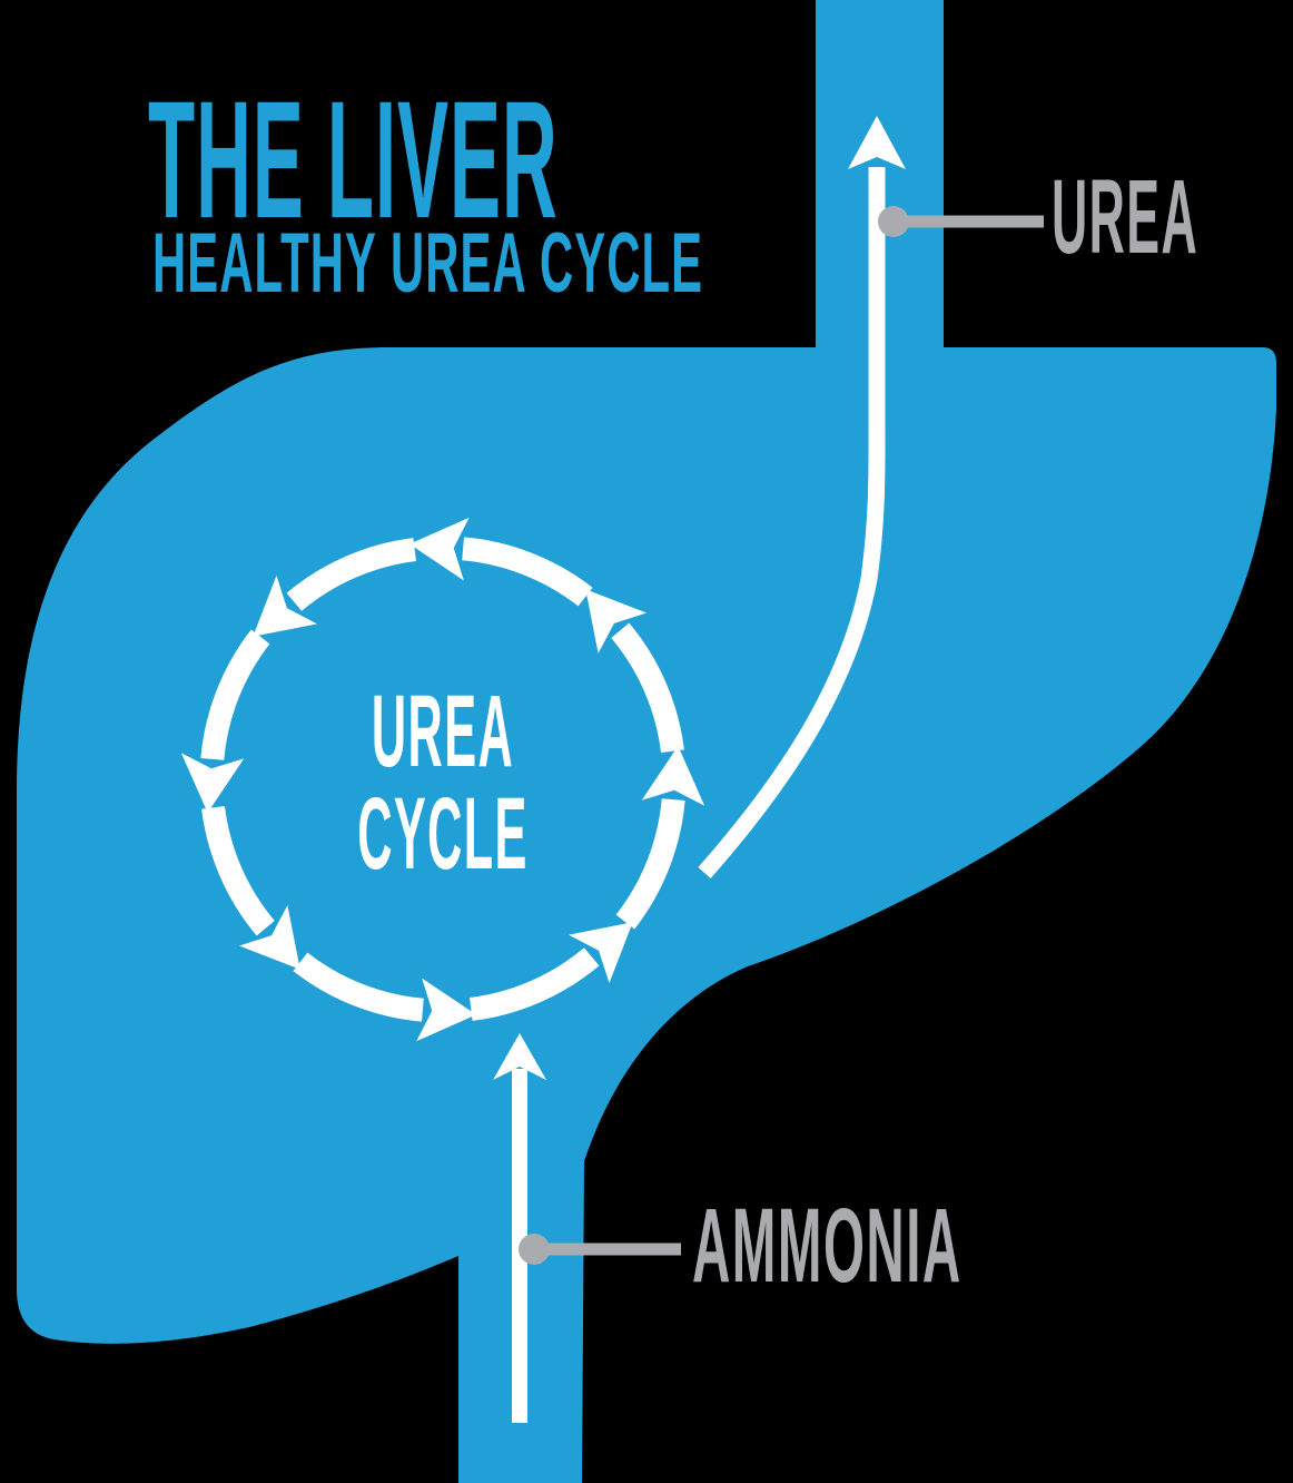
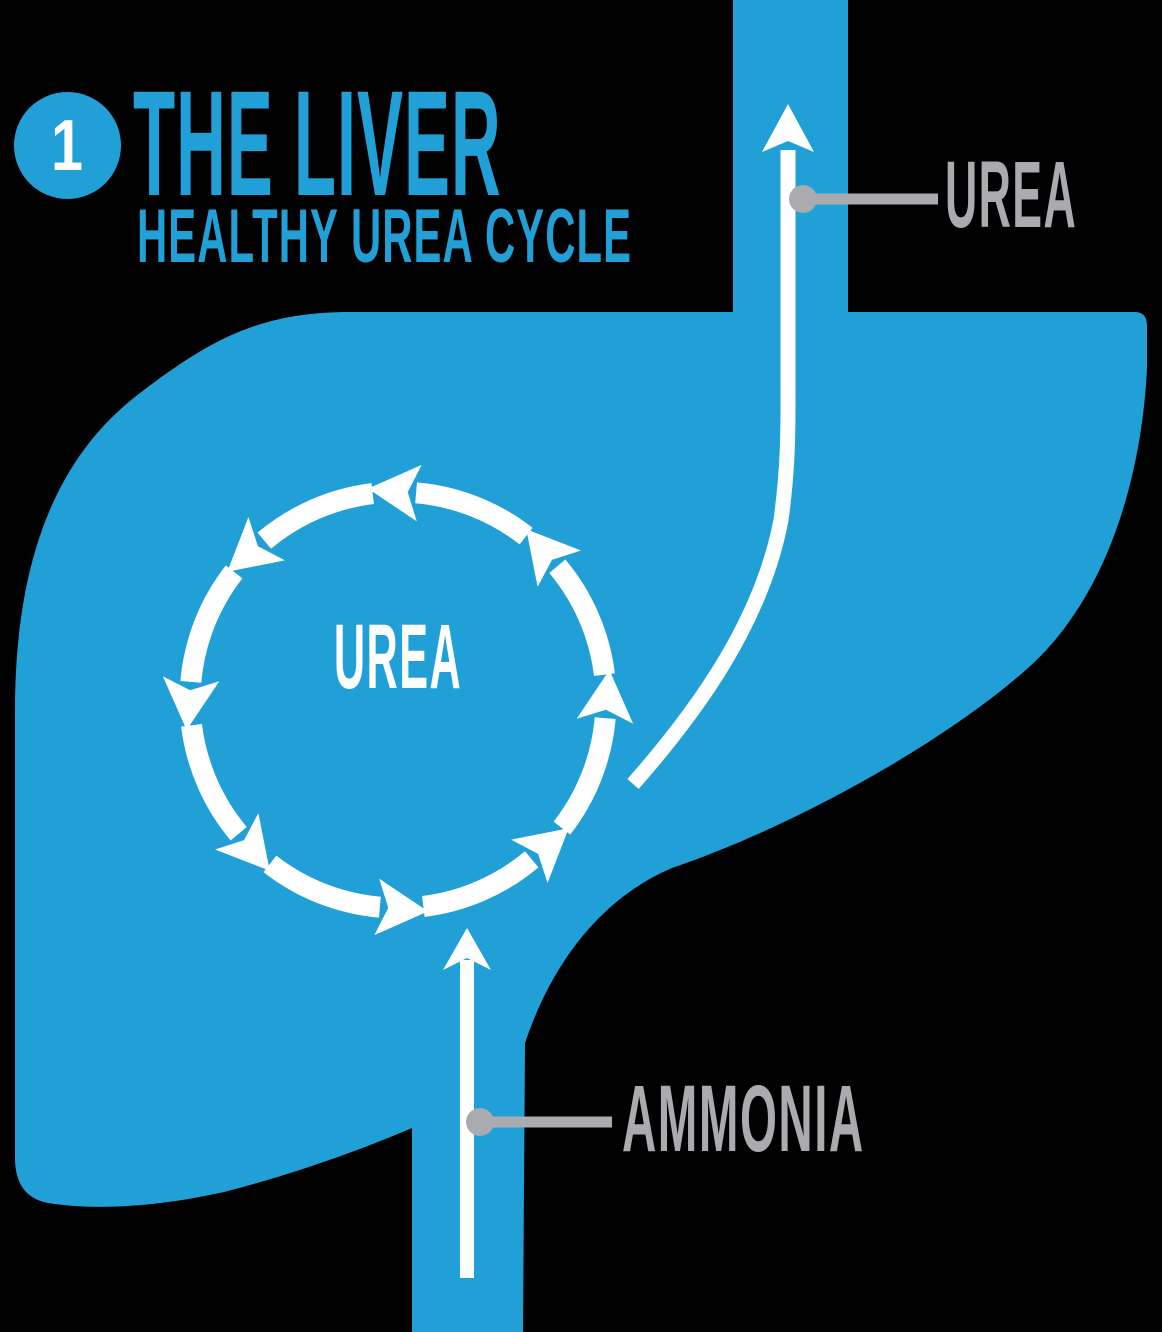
+ 1
  THE LIVER
  HEALTHY UREA CYCLE
  UREA
- CYCLE
  UREA
  AMMONIA
